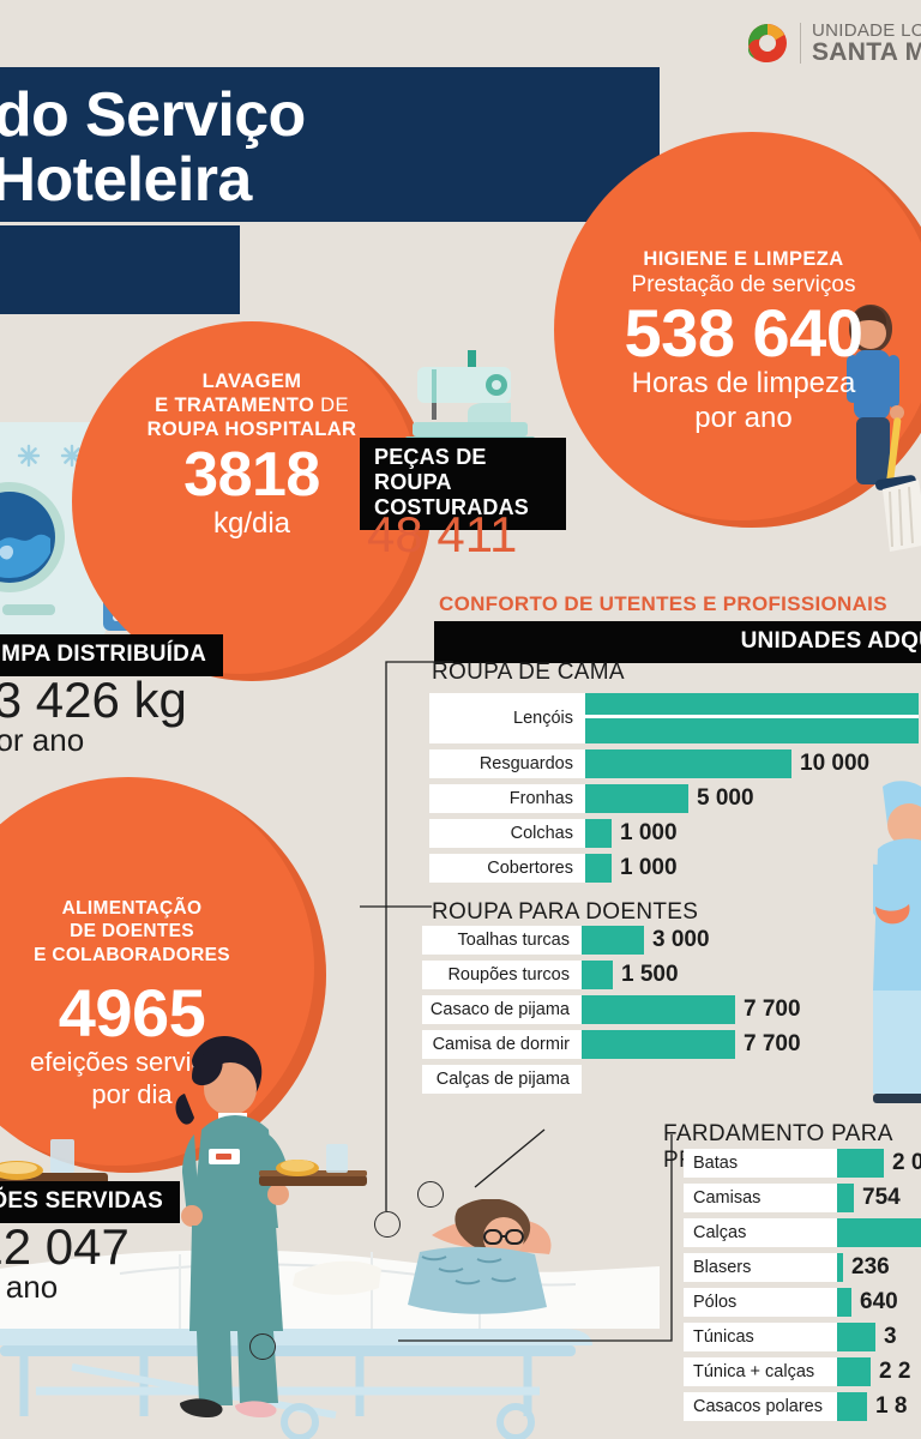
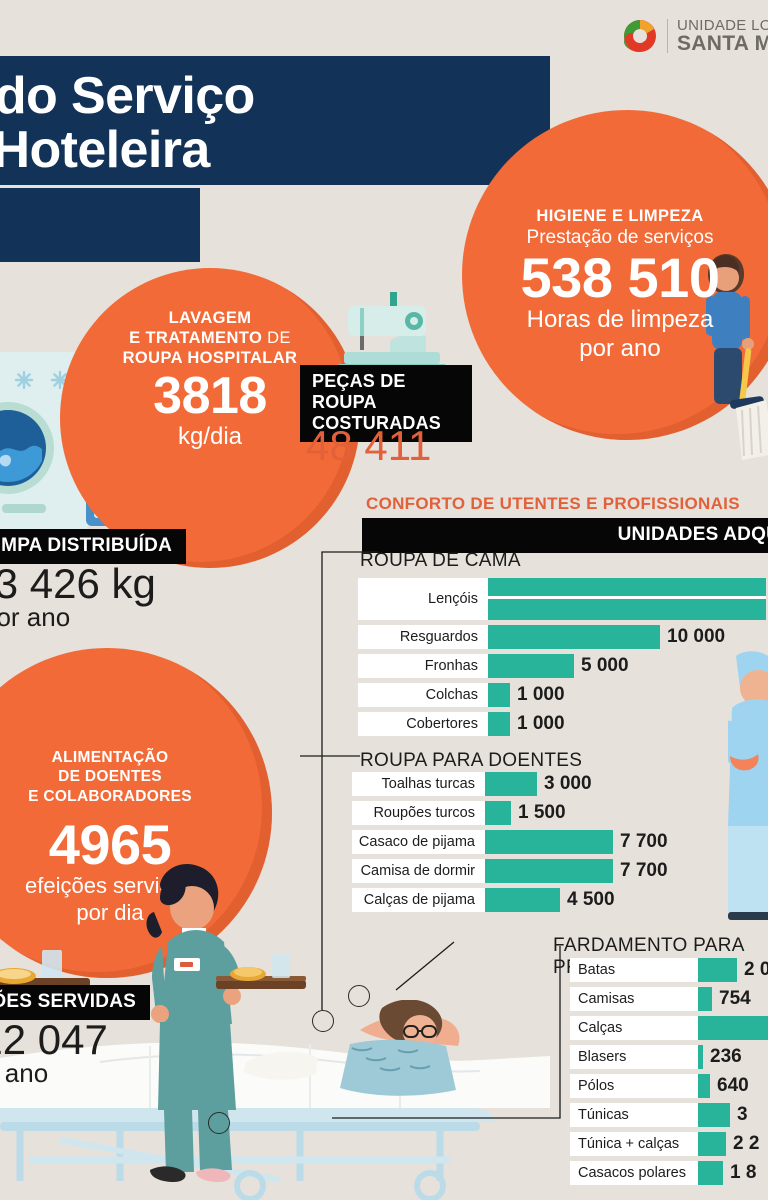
  UNIDADE LO
  SANTA M
  HIGIENE E LIMPEZA
  Prestação de serviços
- 538 640
+ 538 510
  Horas de limpeza
  por ano
  LAVAGEM
  E TRATAMENTO DE
  ROUPA HOSPITALAR
  3818
  kg/dia
  PEÇAS DE ROUPA
  COSTURADAS
  48 411
  MPA DISTRIBUÍDA
  3 426 kg
  or ano
  ALIMENTAÇÃO
  DE DOENTES
  E COLABORADORES
  4965
  efeições servi
  por dia
  ES SERVIDAS
  CONFORTO DE UTENTES E PROFISSIONAIS
  UNIDADES ADQ
  ROUPA DE CAMA
  ROUPA PARA DOENTES
  FARDAMENTO PARA
  Lençóis
  Resguardos
  10 000
  Fronhas
  5 000
  Colchas
  1 000
  Cobertores
  1 000
  Toalhas turcas
  3 000
  Roupões turcos
  1 500
  Casaco de pijama
  7 700
  Camisa de dormir
  7 700
  Calças de pijama
+ 4 500
  Batas
  2 0
  Camisas
  754
  Calças
  Blasers
  236
  Pólos
  640
  Túnicas
  3
  Túnica + calças
  2 2
  Casacos polares
  1 8
